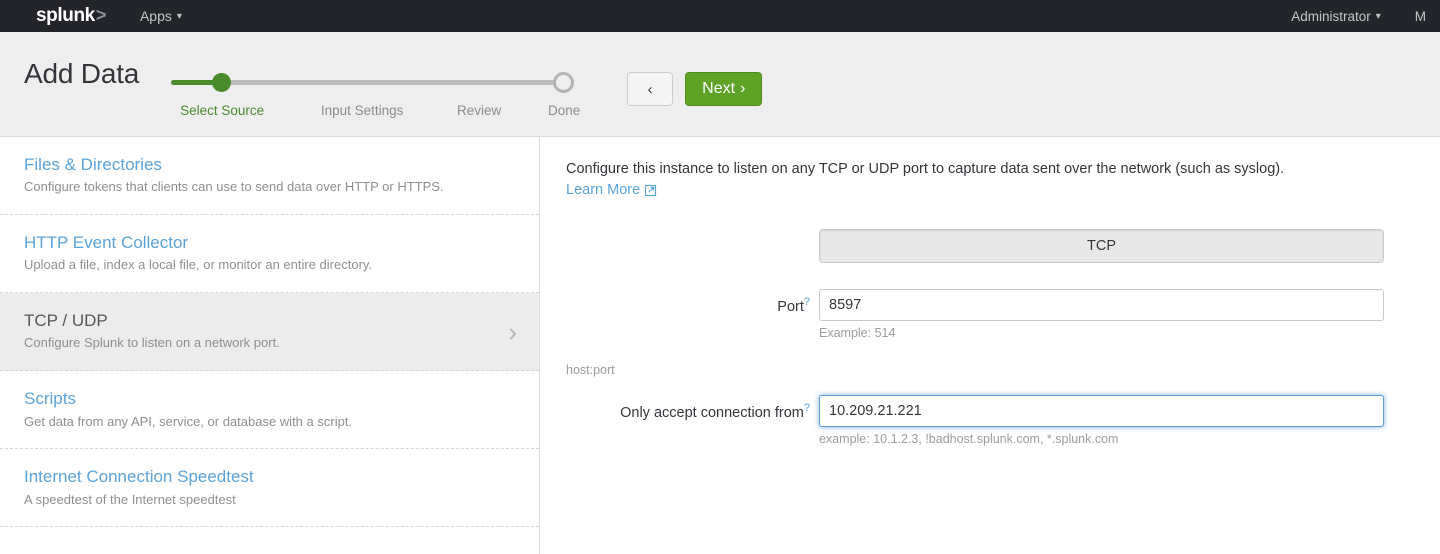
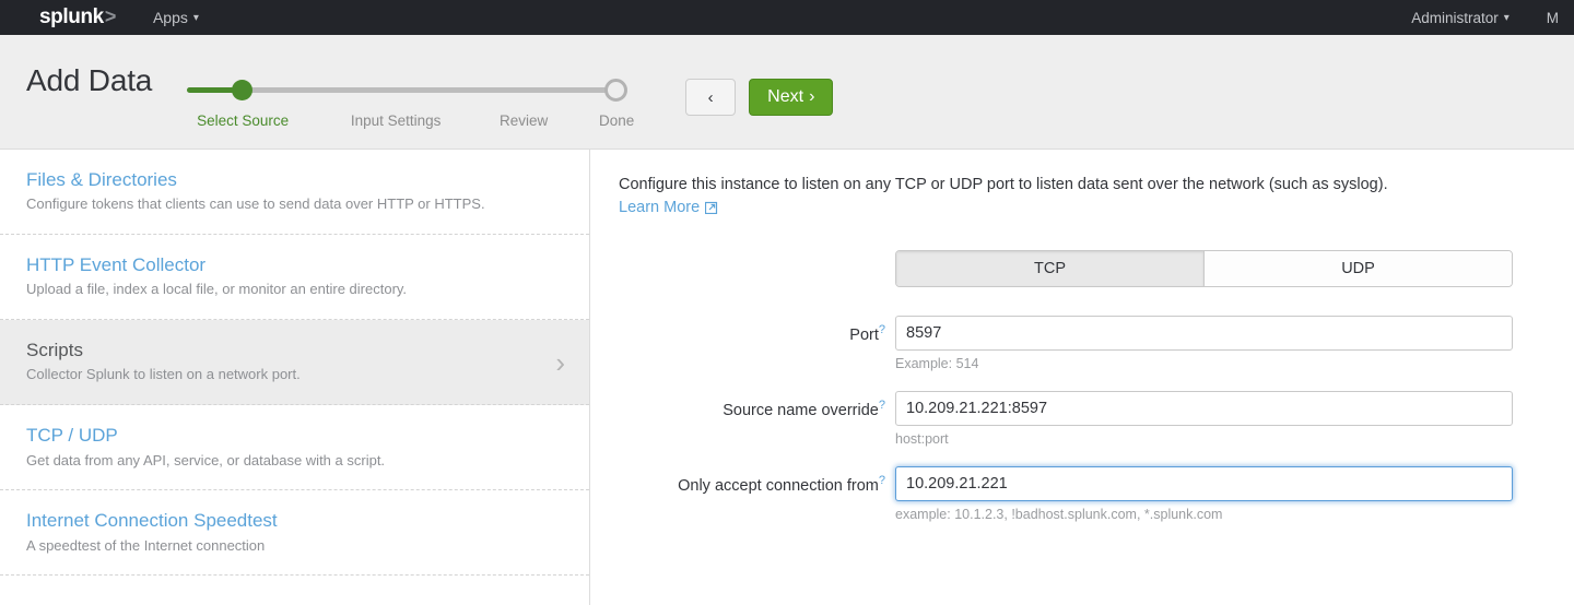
  splunk
  >
  Apps
  ▾
  Administrator
  ▾
  M
  Add Data
  Select Source
  Input Settings
  Review
  Done
  ‹
  Next
  ›
  Files & Directories
  Configure tokens that clients can use to send data over HTTP or HTTPS.
  HTTP Event Collector
  Upload a file, index a local file, or monitor an entire directory.
- TCP / UDP
+ Scripts
- Configure Splunk to listen on a network port.
+ Collector Splunk to listen on a network port.
  ›
- Scripts
+ TCP / UDP
  Get data from any API, service, or database with a script.
  Internet Connection Speedtest
- A speedtest of the Internet speedtest
+ A speedtest of the Internet connection
- Configure this instance to listen on any TCP or UDP port to capture data sent over the network (such as syslog).
+ Configure this instance to listen on any TCP or UDP port to listen data sent over the network (such as syslog).
  Learn More
  TCP
+ UDP
  Port?
  8597
  Example: 514
+ Source name override?
+ 10.209.21.221:8597
  host:port
  Only accept connection from?
  10.209.21.221
  example: 10.1.2.3, !badhost.splunk.com, *.splunk.com
